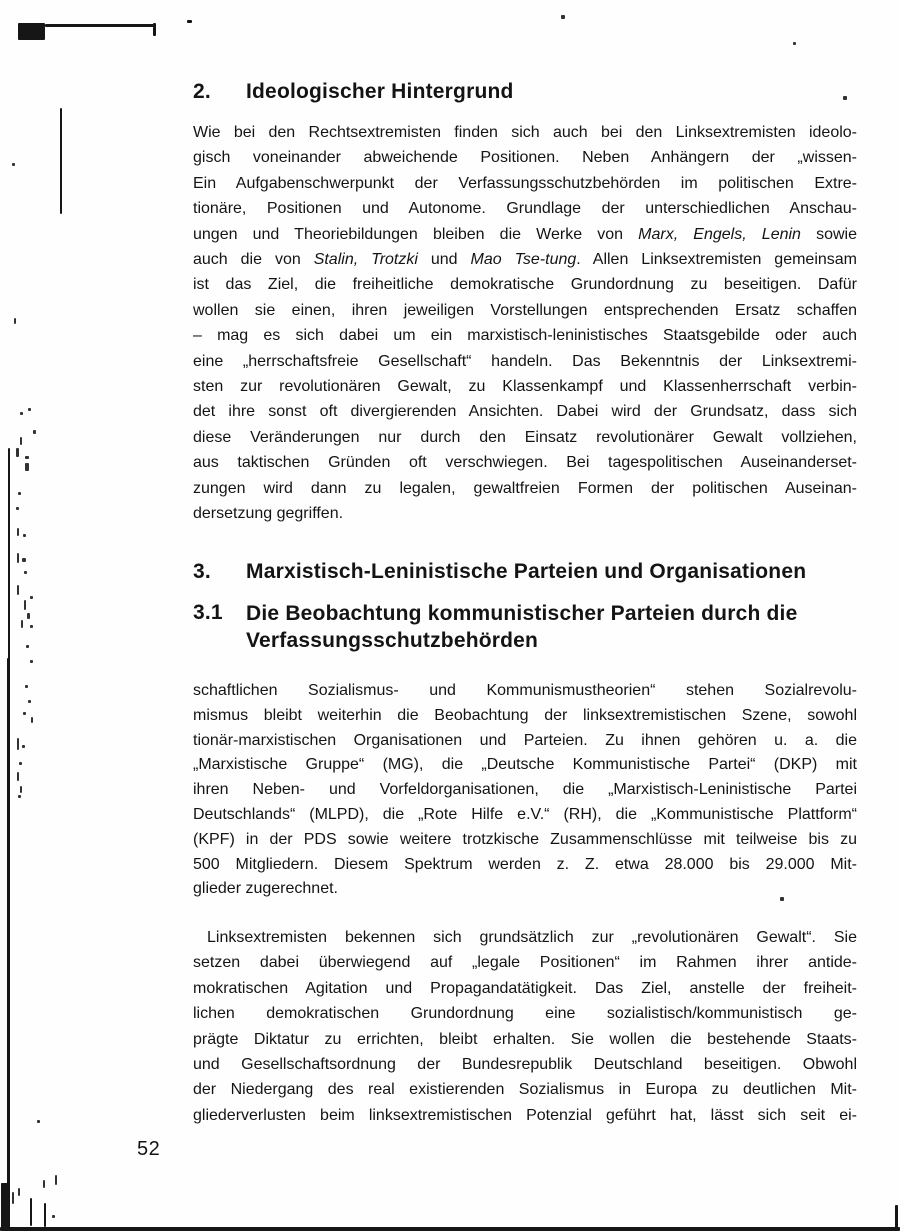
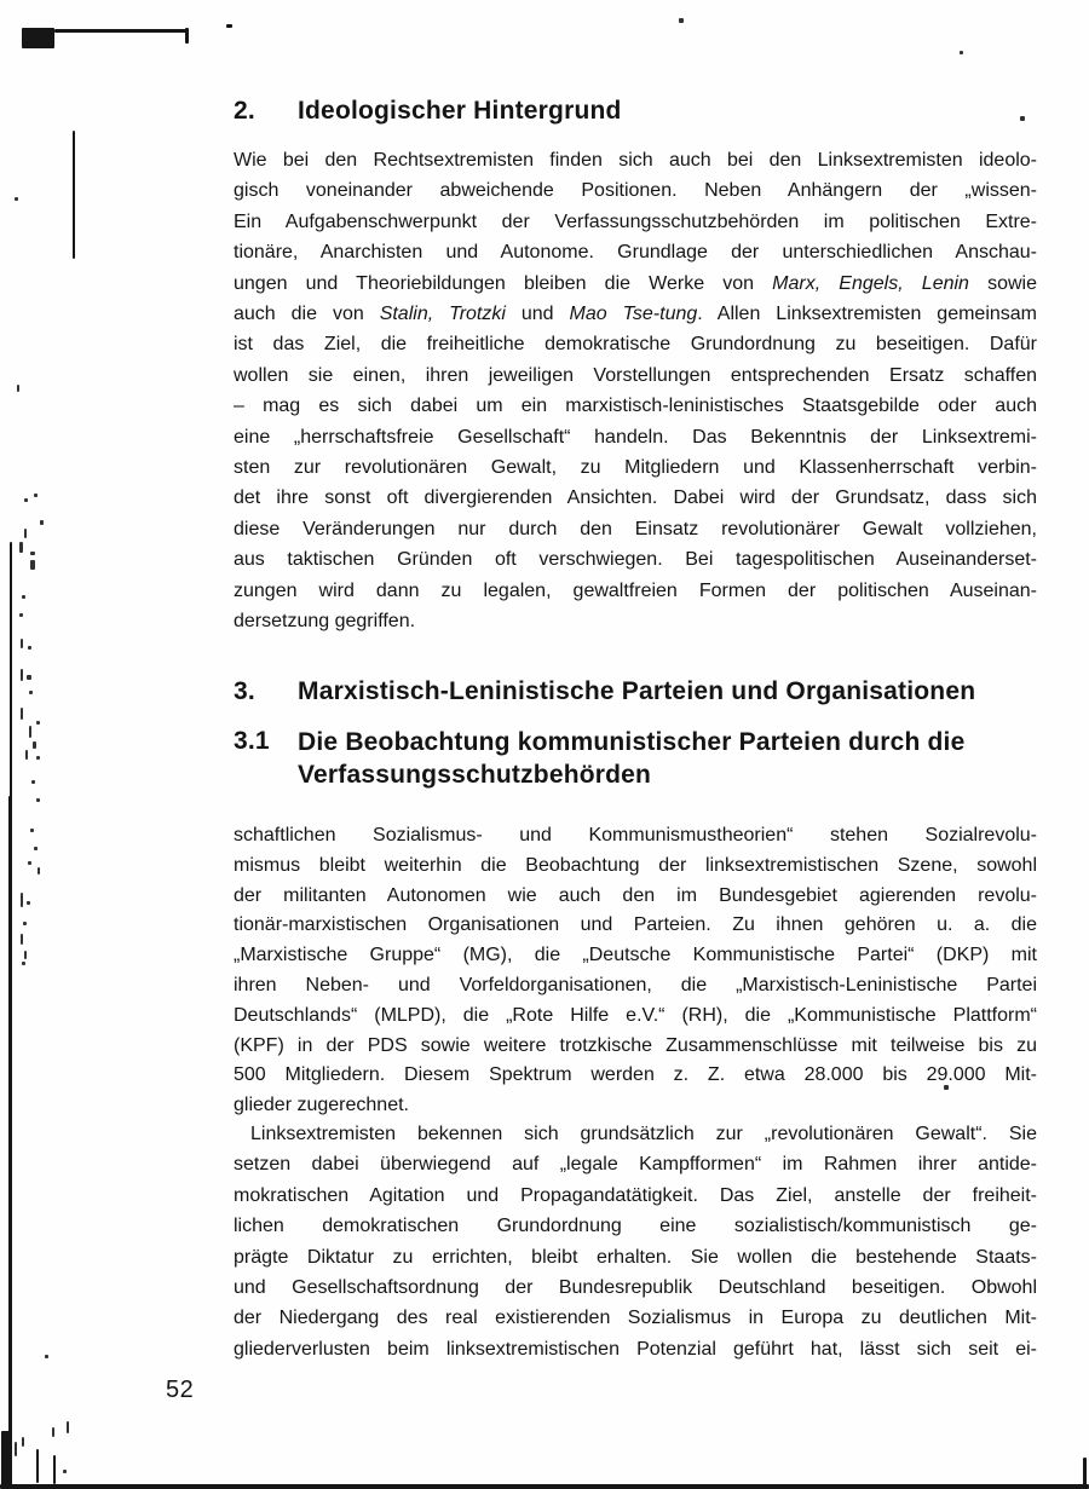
  2.
  Ideologischer Hintergrund
  Wie bei den Rechtsextremisten finden sich auch bei den Linksextremisten ideolo-
  gisch voneinander abweichende Positionen. Neben Anhängern der „wissen-
  Ein Aufgabenschwerpunkt der Verfassungsschutzbehörden im politischen Extre-
- tionäre, Positionen und Autonome. Grundlage der unterschiedlichen Anschau-
+ tionäre, Anarchisten und Autonome. Grundlage der unterschiedlichen Anschau-
  ungen und Theoriebildungen bleiben die Werke von Marx, Engels, Lenin sowie
  auch die von Stalin, Trotzki und Mao Tse-tung. Allen Linksextremisten gemeinsam
  ist das Ziel, die freiheitliche demokratische Grundordnung zu beseitigen. Dafür
  wollen sie einen, ihren jeweiligen Vorstellungen entsprechenden Ersatz schaffen
  – mag es sich dabei um ein marxistisch-leninistisches Staatsgebilde oder auch
  eine „herrschaftsfreie Gesellschaft“ handeln. Das Bekenntnis der Linksextremi-
- sten zur revolutionären Gewalt, zu Klassenkampf und Klassenherrschaft verbin-
+ sten zur revolutionären Gewalt, zu Mitgliedern und Klassenherrschaft verbin-
  det ihre sonst oft divergierenden Ansichten. Dabei wird der Grundsatz, dass sich
  diese Veränderungen nur durch den Einsatz revolutionärer Gewalt vollziehen,
  aus taktischen Gründen oft verschwiegen. Bei tagespolitischen Auseinanderset-
  zungen wird dann zu legalen, gewaltfreien Formen der politischen Auseinan-
  dersetzung gegriffen.
  3.
  Marxistisch-Leninistische Parteien und Organisationen
  3.1
  Die Beobachtung kommunistischer Parteien durch die
  Verfassungsschutzbehörden
  schaftlichen Sozialismus- und Kommunismustheorien“ stehen Sozialrevolu-
  mismus bleibt weiterhin die Beobachtung der linksextremistischen Szene, sowohl
+ der militanten Autonomen wie auch den im Bundesgebiet agierenden revolu-
  tionär-marxistischen Organisationen und Parteien. Zu ihnen gehören u. a. die
  „Marxistische Gruppe“ (MG), die „Deutsche Kommunistische Partei“ (DKP) mit
  ihren Neben- und Vorfeldorganisationen, die „Marxistisch-Leninistische Partei
  Deutschlands“ (MLPD), die „Rote Hilfe e.V.“ (RH), die „Kommunistische Plattform“
  (KPF) in der PDS sowie weitere trotzkische Zusammenschlüsse mit teilweise bis zu
  500 Mitgliedern. Diesem Spektrum werden z. Z. etwa 28.000 bis 29.000 Mit-
  glieder zugerechnet.
  Linksextremisten bekennen sich grundsätzlich zur „revolutionären Gewalt“. Sie
- setzen dabei überwiegend auf „legale Positionen“ im Rahmen ihrer antide-
+ setzen dabei überwiegend auf „legale Kampfformen“ im Rahmen ihrer antide-
  mokratischen Agitation und Propagandatätigkeit. Das Ziel, anstelle der freiheit-
  lichen demokratischen Grundordnung eine sozialistisch/kommunistisch ge-
  prägte Diktatur zu errichten, bleibt erhalten. Sie wollen die bestehende Staats-
  und Gesellschaftsordnung der Bundesrepublik Deutschland beseitigen. Obwohl
  der Niedergang des real existierenden Sozialismus in Europa zu deutlichen Mit-
  gliederverlusten beim linksextremistischen Potenzial geführt hat, lässt sich seit ei-
  52
